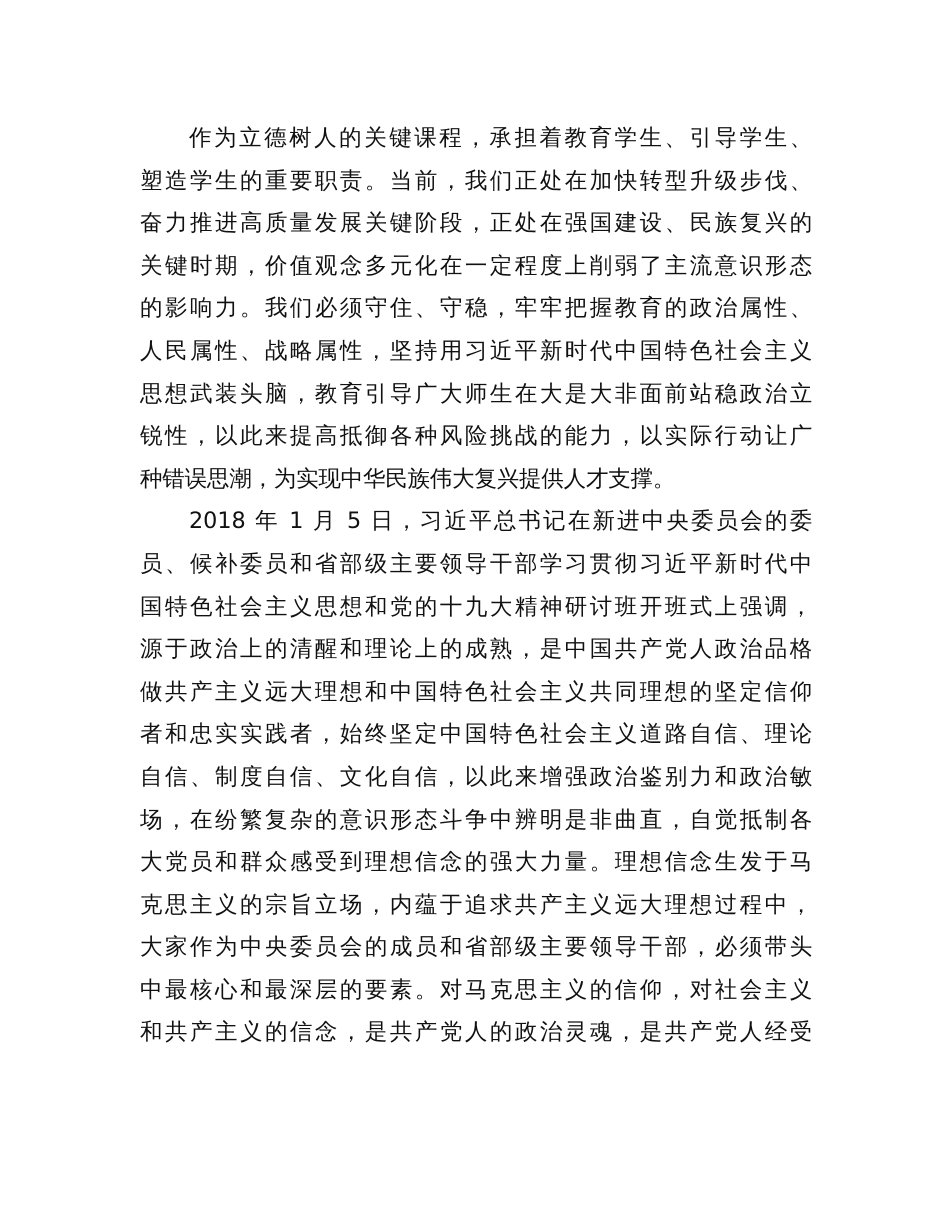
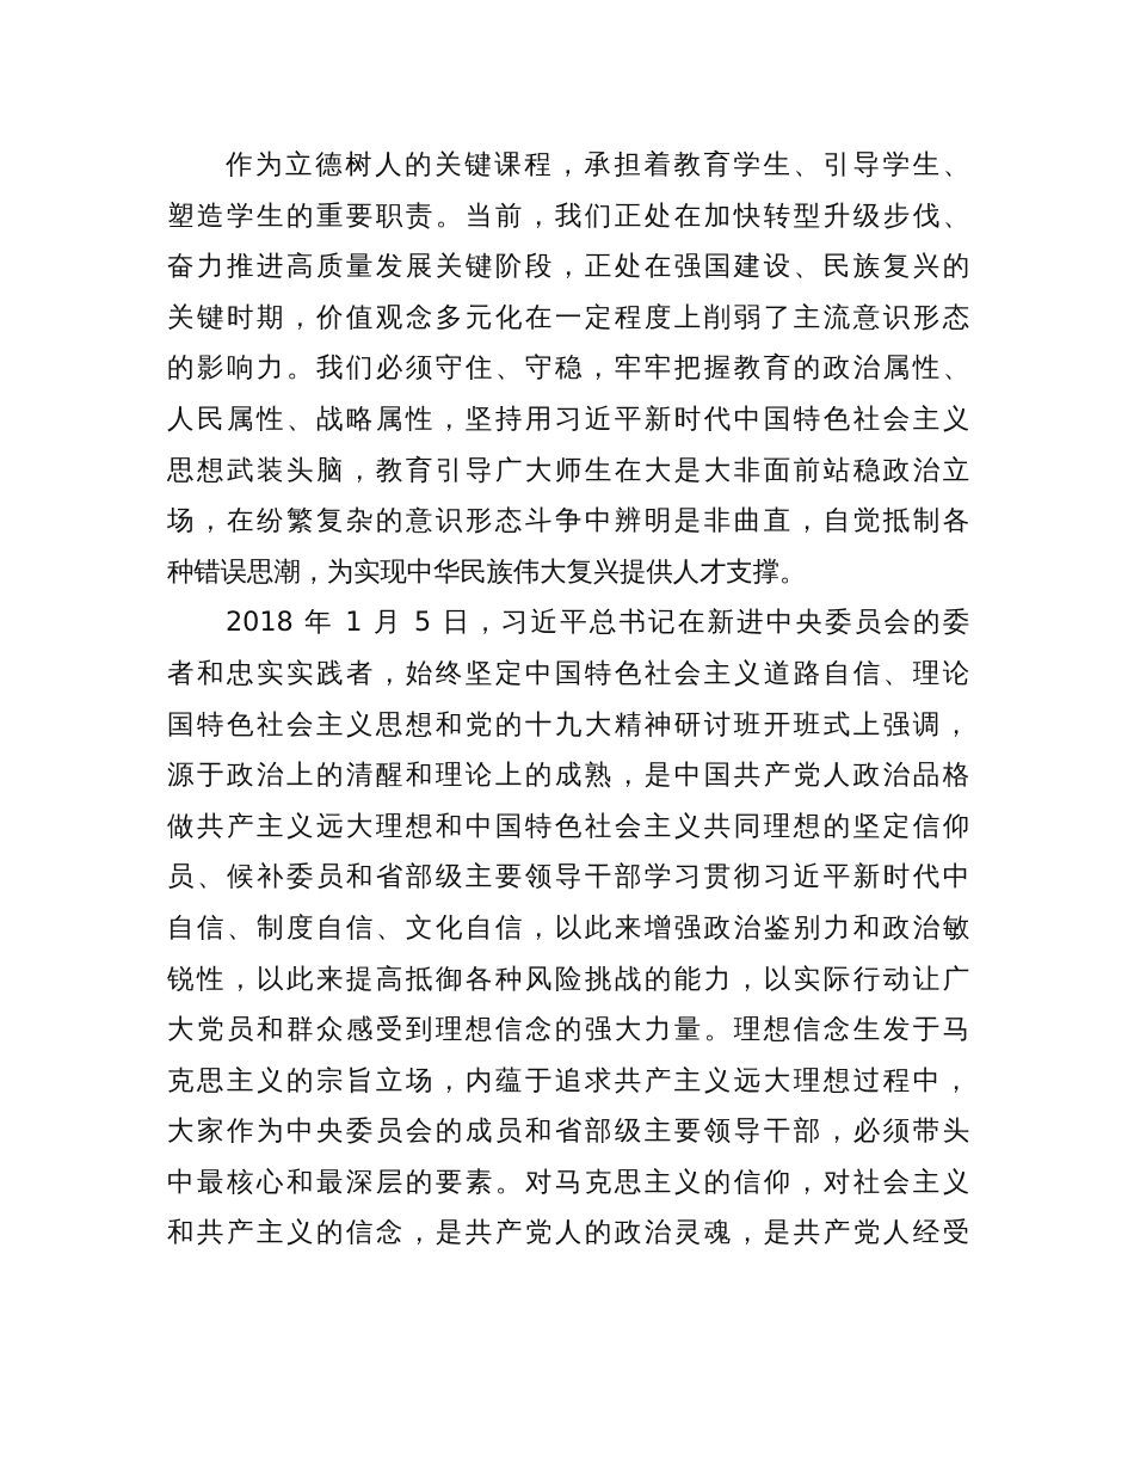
  作为立德树人的关键课程，承担着教育学生、引导学生、
  塑造学生的重要职责。当前，我们正处在加快转型升级步伐、
  奋力推进高质量发展关键阶段，正处在强国建设、民族复兴的
  关键时期，价值观念多元化在一定程度上削弱了主流意识形态
  的影响力。我们必须守住、守稳，牢牢把握教育的政治属性、
  人民属性、战略属性，坚持用习近平新时代中国特色社会主义
  思想武装头脑，教育引导广大师生在大是大非面前站稳政治立
- 锐性，以此来提高抵御各种风险挑战的能力，以实际行动让广
+ 场，在纷繁复杂的意识形态斗争中辨明是非曲直，自觉抵制各
  种错误思潮，为实现中华民族伟大复兴提供人才支撑。
  2018 年 1 月 5 日，习近平总书记在新进中央委员会的委
- 员、候补委员和省部级主要领导干部学习贯彻习近平新时代中
+ 者和忠实实践者，始终坚定中国特色社会主义道路自信、理论
  国特色社会主义思想和党的十九大精神研讨班开班式上强调，
  源于政治上的清醒和理论上的成熟，是中国共产党人政治品格
  做共产主义远大理想和中国特色社会主义共同理想的坚定信仰
- 者和忠实实践者，始终坚定中国特色社会主义道路自信、理论
+ 员、候补委员和省部级主要领导干部学习贯彻习近平新时代中
  自信、制度自信、文化自信，以此来增强政治鉴别力和政治敏
- 场，在纷繁复杂的意识形态斗争中辨明是非曲直，自觉抵制各
+ 锐性，以此来提高抵御各种风险挑战的能力，以实际行动让广
  大党员和群众感受到理想信念的强大力量。理想信念生发于马
  克思主义的宗旨立场，内蕴于追求共产主义远大理想过程中，
  大家作为中央委员会的成员和省部级主要领导干部，必须带头
  中最核心和最深层的要素。对马克思主义的信仰，对社会主义
  和共产主义的信念，是共产党人的政治灵魂，是共产党人经受
